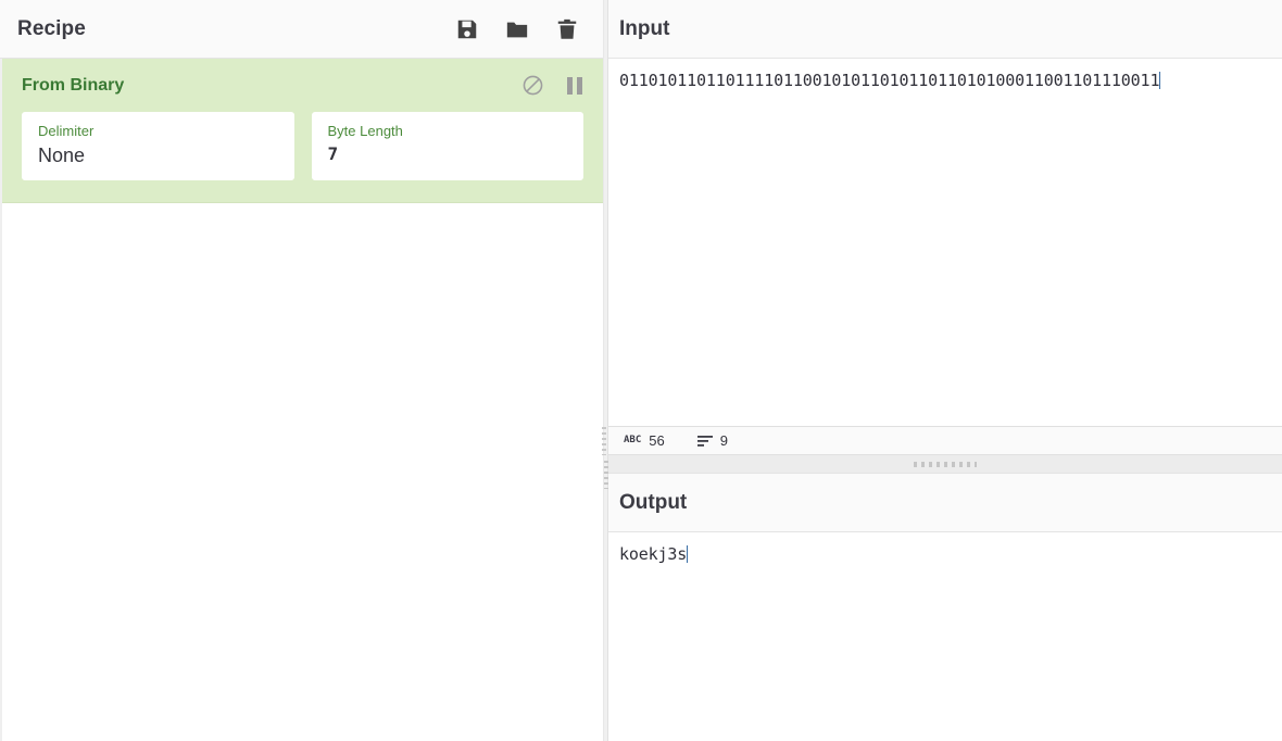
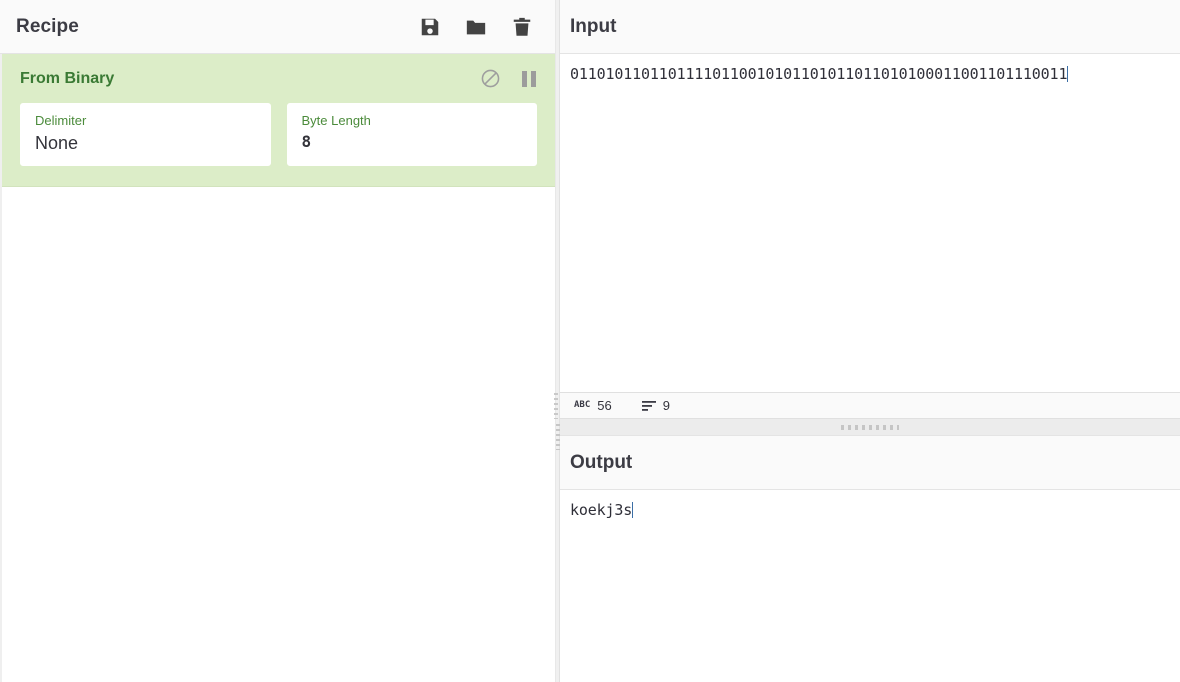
  Recipe
  From Binary
  Delimiter
  None
  Byte Length
- 7
+ 8
  Input
  01101011011011110110010101101011011010100011001101110011
  ABC
  56
  9
  Output
  koekj3s
